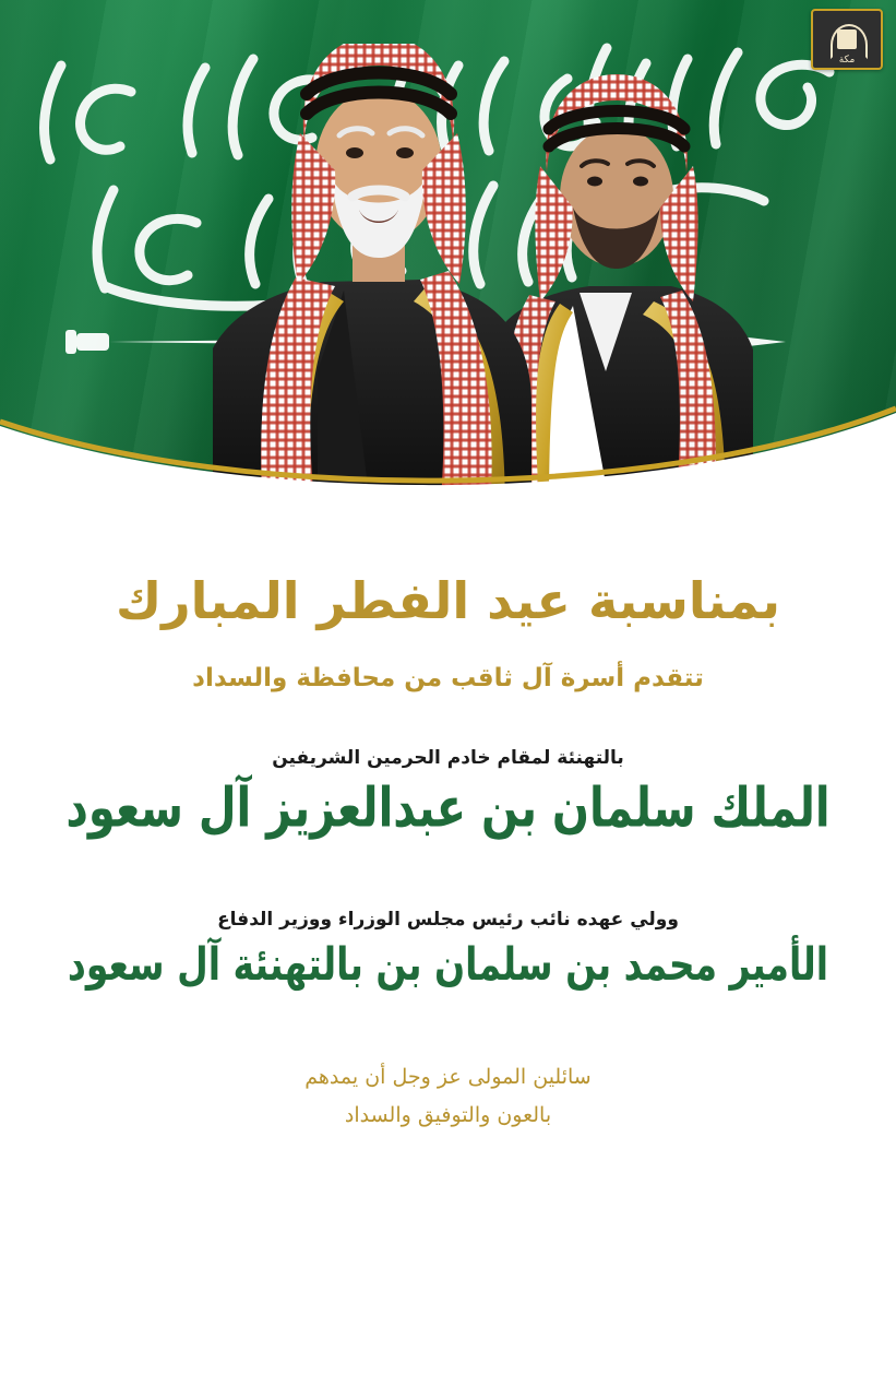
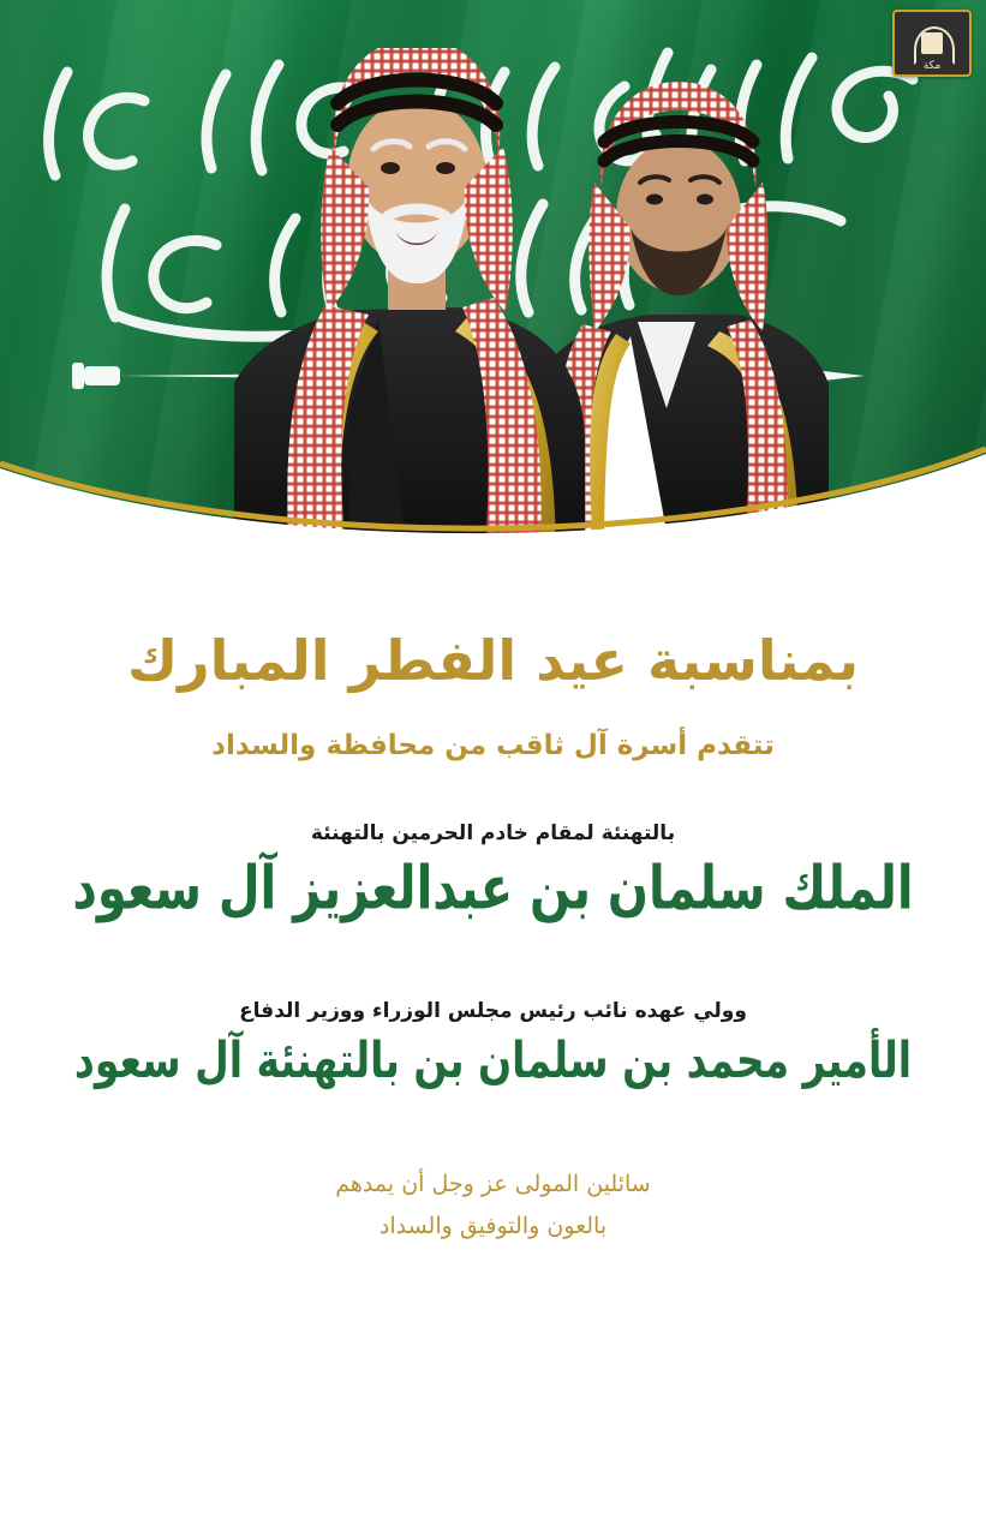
  مكة
  بمناسبة عيد الفطر المبارك
  تتقدم أسرة آل ثاقب من محافظة والسداد
- بالتهنئة لمقام خادم الحرمين الشريفين
+ بالتهنئة لمقام خادم الحرمين بالتهنئة
  الملك سلمان بن عبدالعزيز آل سعود
  وولي عهده نائب رئيس مجلس الوزراء ووزير الدفاع
  الأمير محمد بن سلمان بن بالتهنئة آل سعود
  سائلين المولى عز وجل أن يمدهم
  بالعون والتوفيق والسداد
